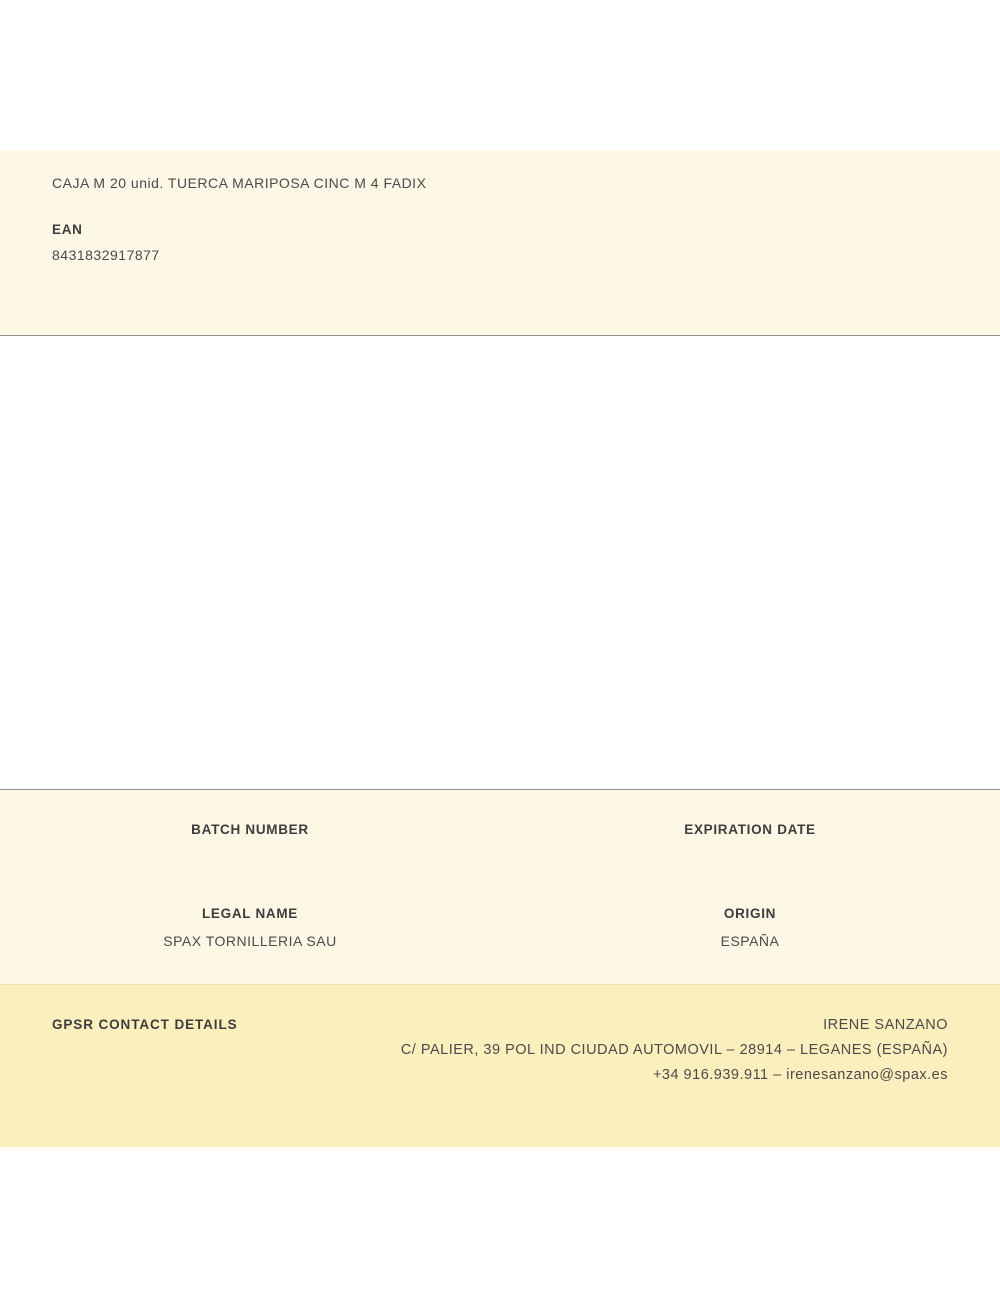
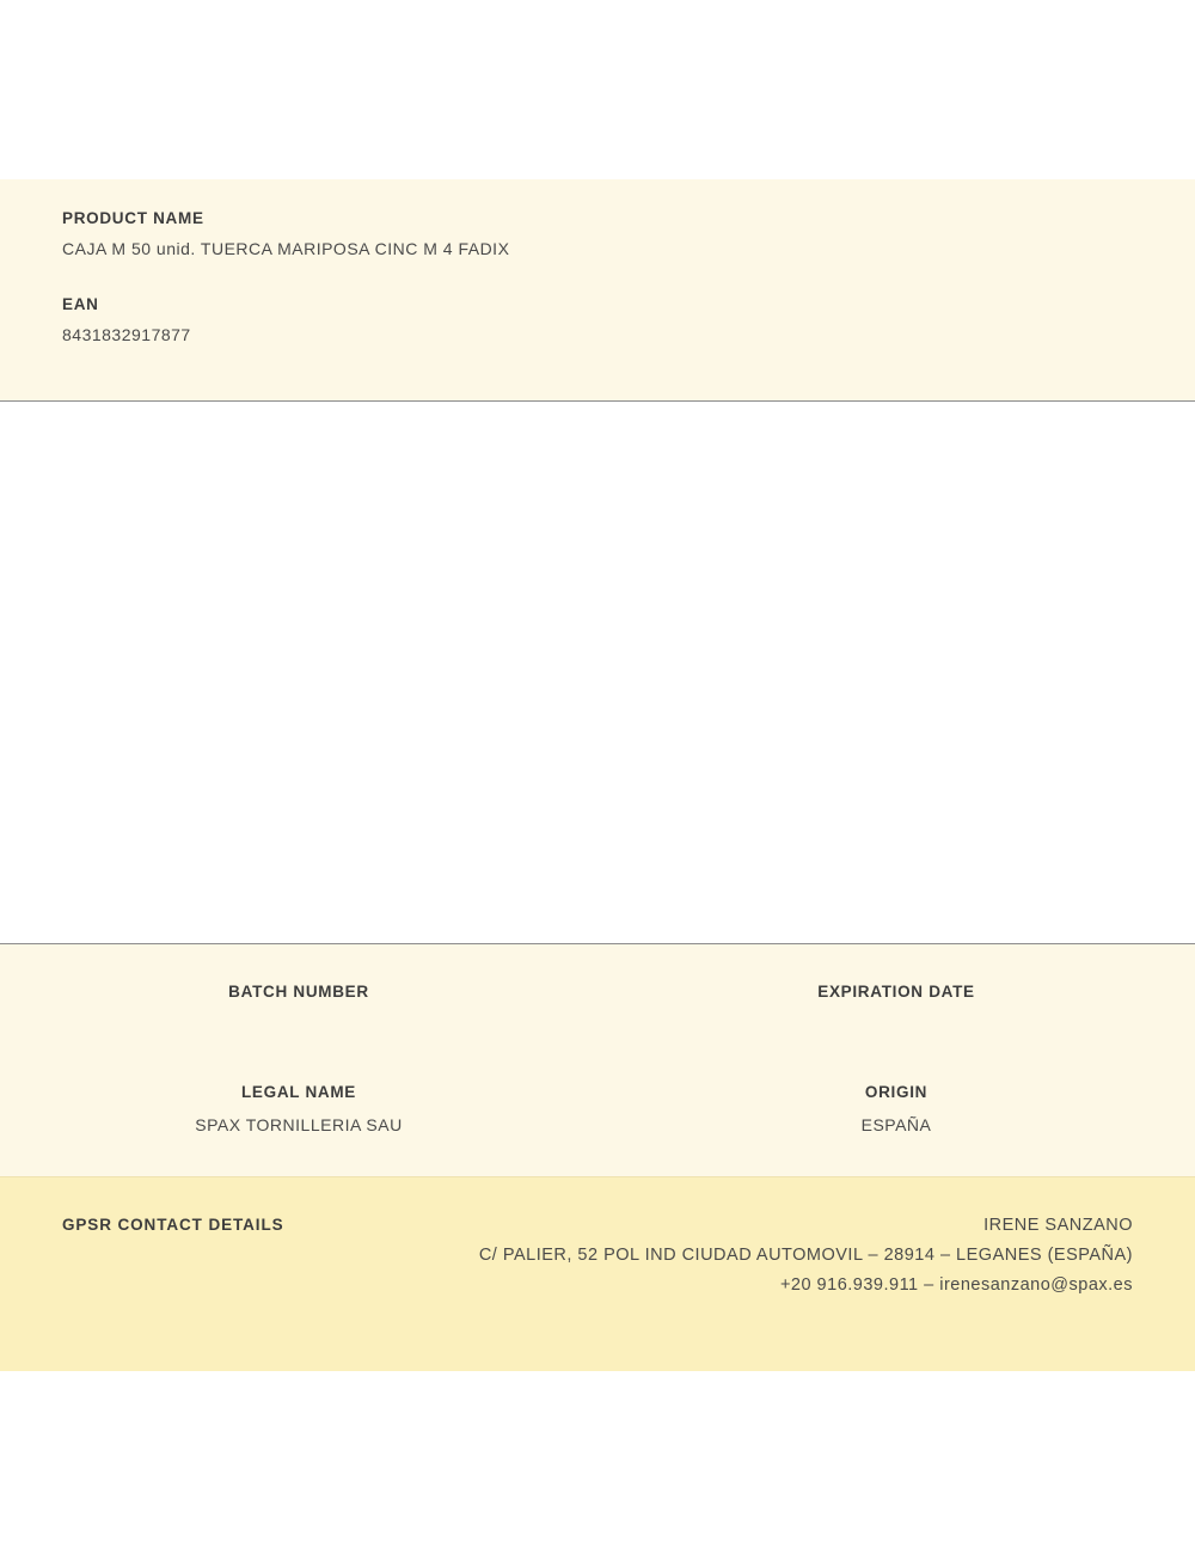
+ PRODUCT NAME
- CAJA M 20 unid. TUERCA MARIPOSA CINC M 4 FADIX
+ CAJA M 50 unid. TUERCA MARIPOSA CINC M 4 FADIX
  EAN
  8431832917877
  BATCH NUMBER
  EXPIRATION DATE
  LEGAL NAME
  SPAX TORNILLERIA SAU
  ORIGIN
  ESPAÑA
  GPSR CONTACT DETAILS
  IRENE SANZANO
- C/ PALIER, 39 POL IND CIUDAD AUTOMOVIL – 28914 – LEGANES (ESPAÑA)
+ C/ PALIER, 52 POL IND CIUDAD AUTOMOVIL – 28914 – LEGANES (ESPAÑA)
- +34 916.939.911 – irenesanzano@spax.es
+ +20 916.939.911 – irenesanzano@spax.es
